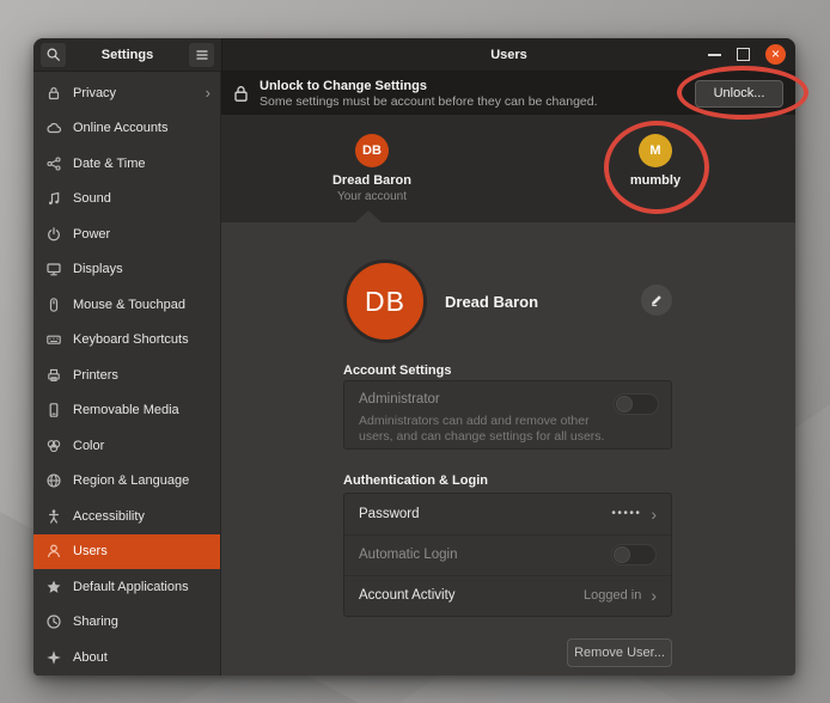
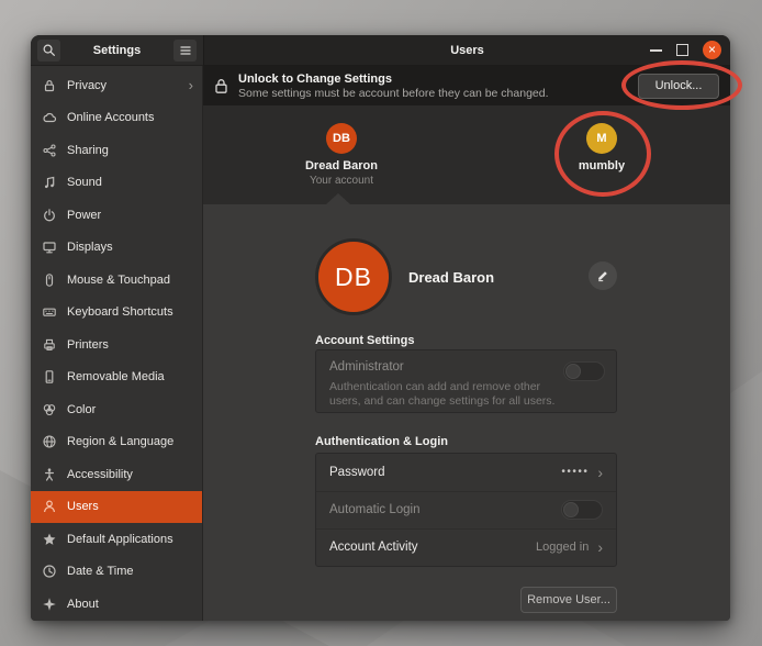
  Settings
  Users
  ×
  Privacy
  ›
  Online Accounts
- Date & Time
+ Sharing
  Sound
  Power
  Displays
  Mouse & Touchpad
  Keyboard Shortcuts
  Printers
  Removable Media
  Color
  Region & Language
  Accessibility
  Users
  Default Applications
- Sharing
+ Date & Time
  About
  Unlock to Change Settings
  Some settings must be account before they can be changed.
  Unlock...
  DB
  Dread Baron
  Your account
  M
  mumbly
  DB
  Dread Baron
  Account Settings
  Administrator
- Administrators can add and remove other users, and can change settings for all users.
+ Authentication can add and remove other users, and can change settings for all users.
  Authentication & Login
  Password
  •••••
  ›
  Automatic Login
  Account Activity
  Logged in
  ›
  Remove User...
